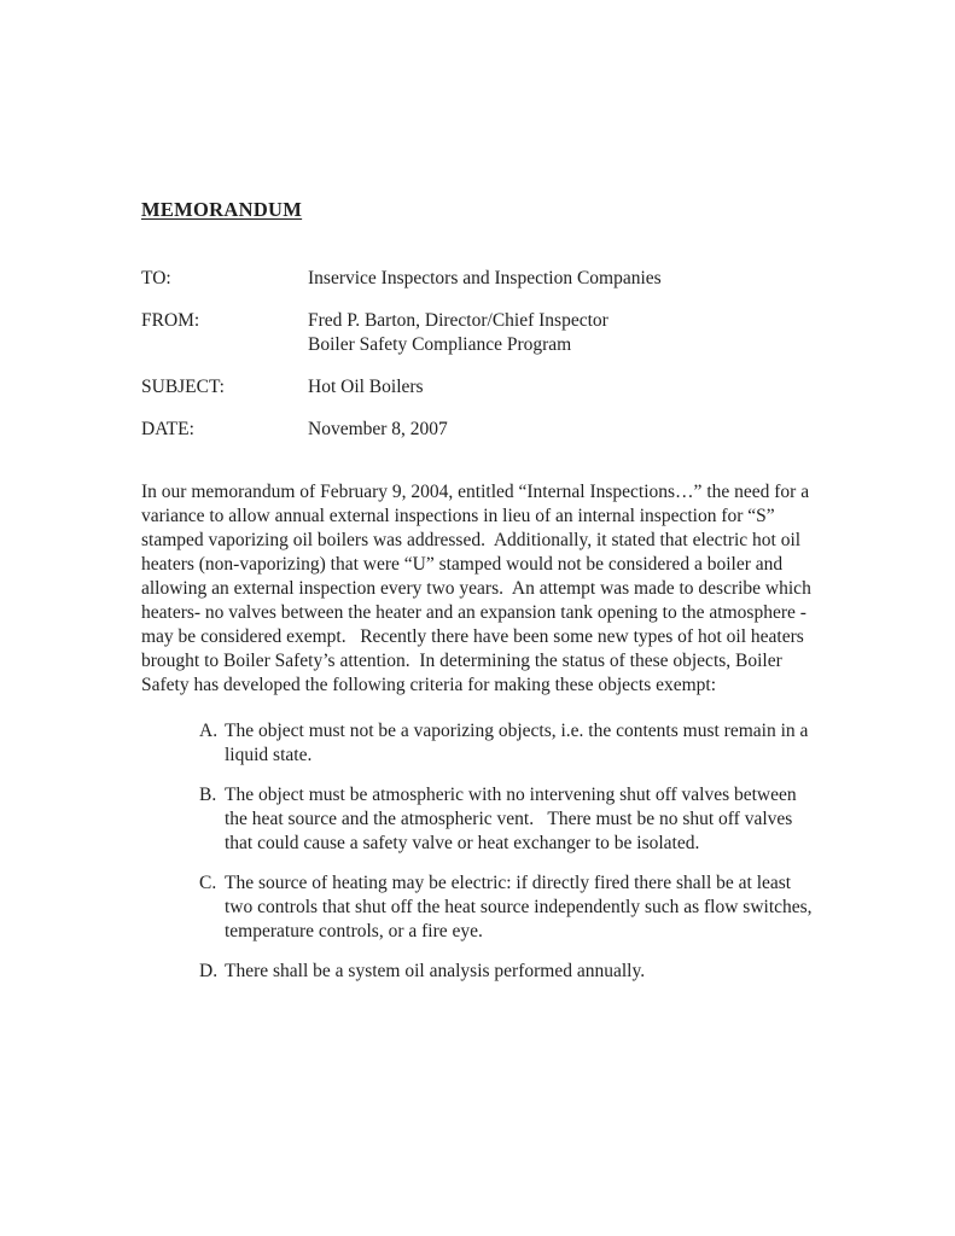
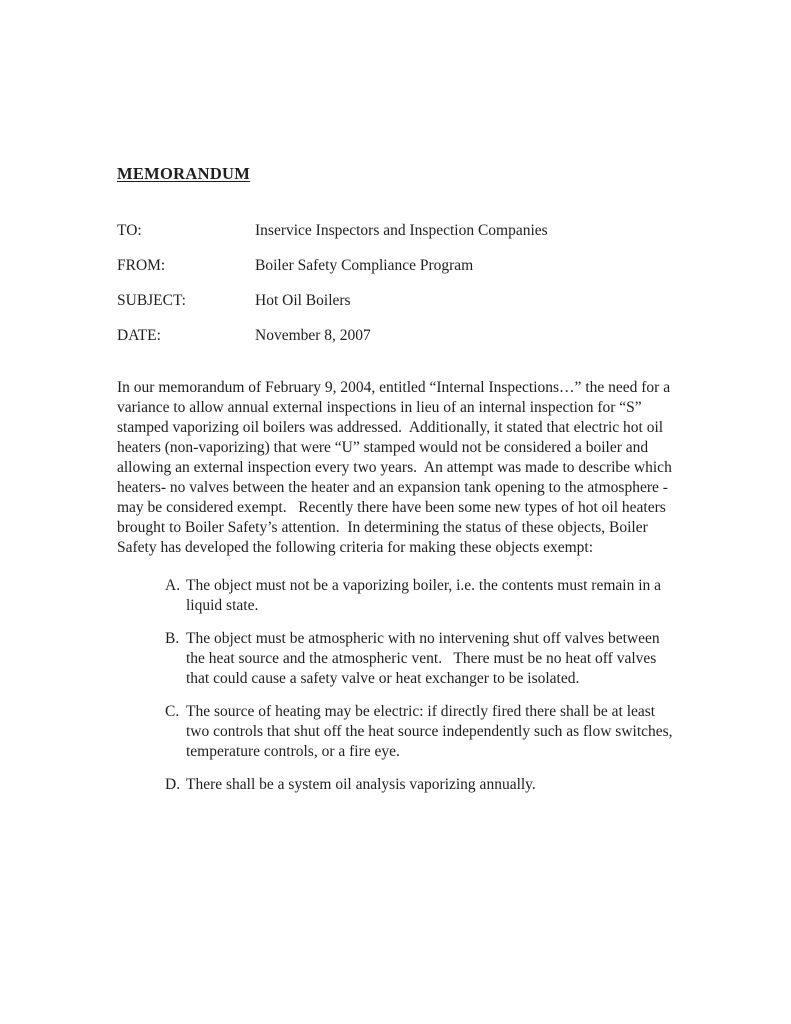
  MEMORANDUM
  TO:
  Inservice Inspectors and Inspection Companies
  FROM:
- Fred P. Barton, Director/Chief Inspector
  Boiler Safety Compliance Program
  SUBJECT:
  Hot Oil Boilers
  DATE:
  November 8, 2007
  In our memorandum of February 9, 2004, entitled “Internal Inspections…” the need for a variance to allow annual external inspections in lieu of an internal inspection for “S” stamped vaporizing oil boilers was addressed. Additionally, it stated that electric hot oil heaters (non-vaporizing) that were “U” stamped would not be considered a boiler and allowing an external inspection every two years. An attempt was made to describe which heaters- no valves between the heater and an expansion tank opening to the atmosphere - may be considered exempt. Recently there have been some new types of hot oil heaters brought to Boiler Safety’s attention. In determining the status of these objects, Boiler Safety has developed the following criteria for making these objects exempt:
  A.
- The object must not be a vaporizing objects, i.e. the contents must remain in a liquid state.
+ The object must not be a vaporizing boiler, i.e. the contents must remain in a liquid state.
  B.
- The object must be atmospheric with no intervening shut off valves between the heat source and the atmospheric vent. There must be no shut off valves that could cause a safety valve or heat exchanger to be isolated.
+ The object must be atmospheric with no intervening shut off valves between the heat source and the atmospheric vent. There must be no heat off valves that could cause a safety valve or heat exchanger to be isolated.
  C.
  The source of heating may be electric: if directly fired there shall be at least two controls that shut off the heat source independently such as flow switches, temperature controls, or a fire eye.
  D.
- There shall be a system oil analysis performed annually.
+ There shall be a system oil analysis vaporizing annually.
